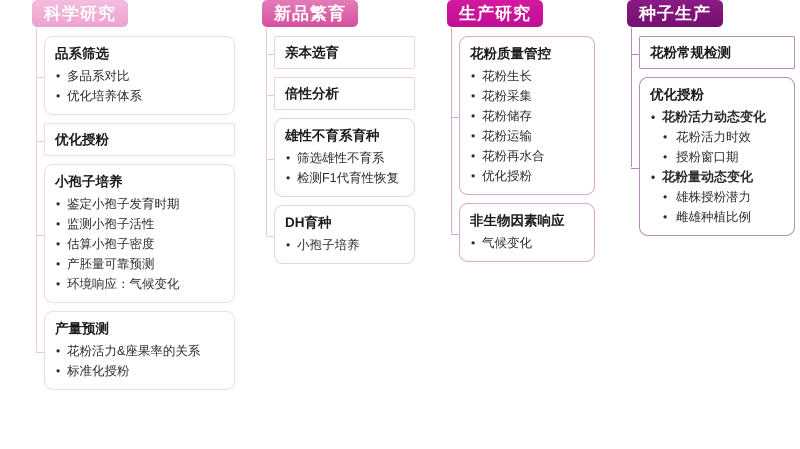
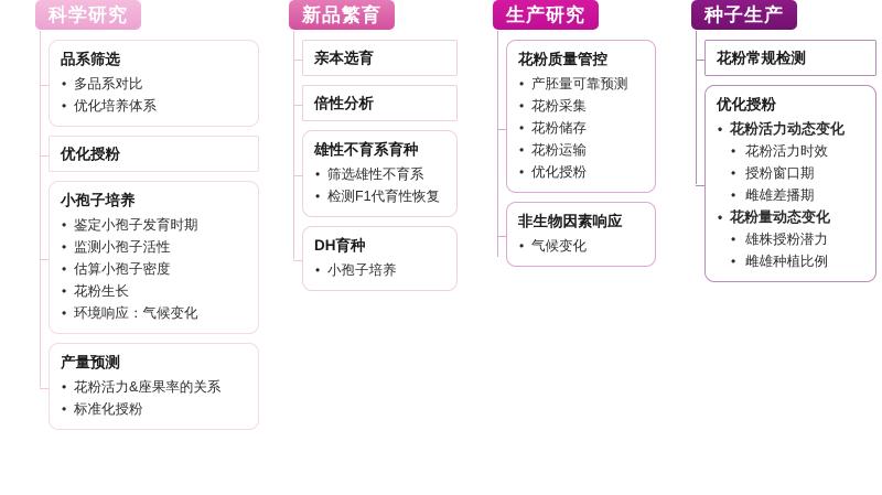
  科学研究
  品系筛选
  多品系对比
  优化培养体系
  优化授粉
  小孢子培养
  鉴定小孢子发育时期
  监测小孢子活性
  估算小孢子密度
- 产胚量可靠预测
+ 花粉生长
  环境响应：气候变化
  产量预测
  花粉活力&座果率的关系
  标准化授粉
  新品繁育
  亲本选育
  倍性分析
  雄性不育系育种
  筛选雄性不育系
  检测F1代育性恢复
  DH育种
  小孢子培养
  生产研究
  花粉质量管控
- 花粉生长
+ 产胚量可靠预测
  花粉采集
  花粉储存
  花粉运输
- 花粉再水合
  优化授粉
  非生物因素响应
  气候变化
  种子生产
  花粉常规检测
  优化授粉
  花粉活力动态变化
  花粉活力时效
  授粉窗口期
+ 雌雄差播期
  花粉量动态变化
  雄株授粉潜力
  雌雄种植比例
